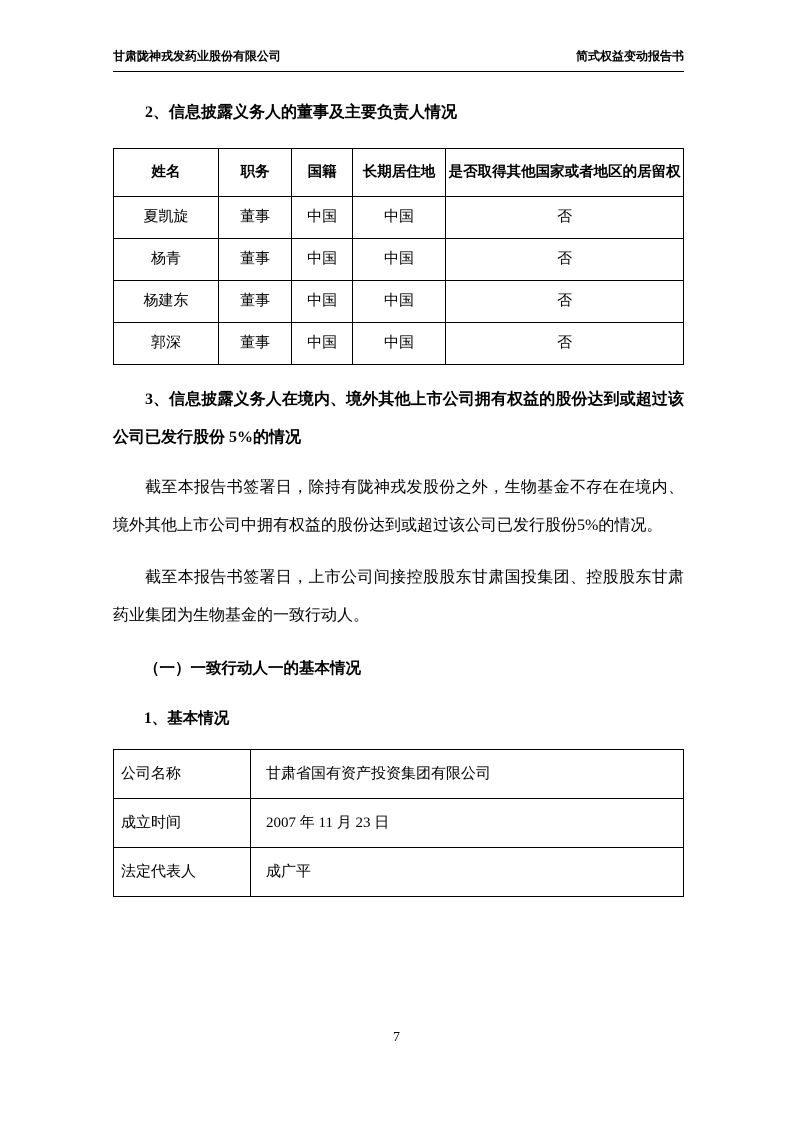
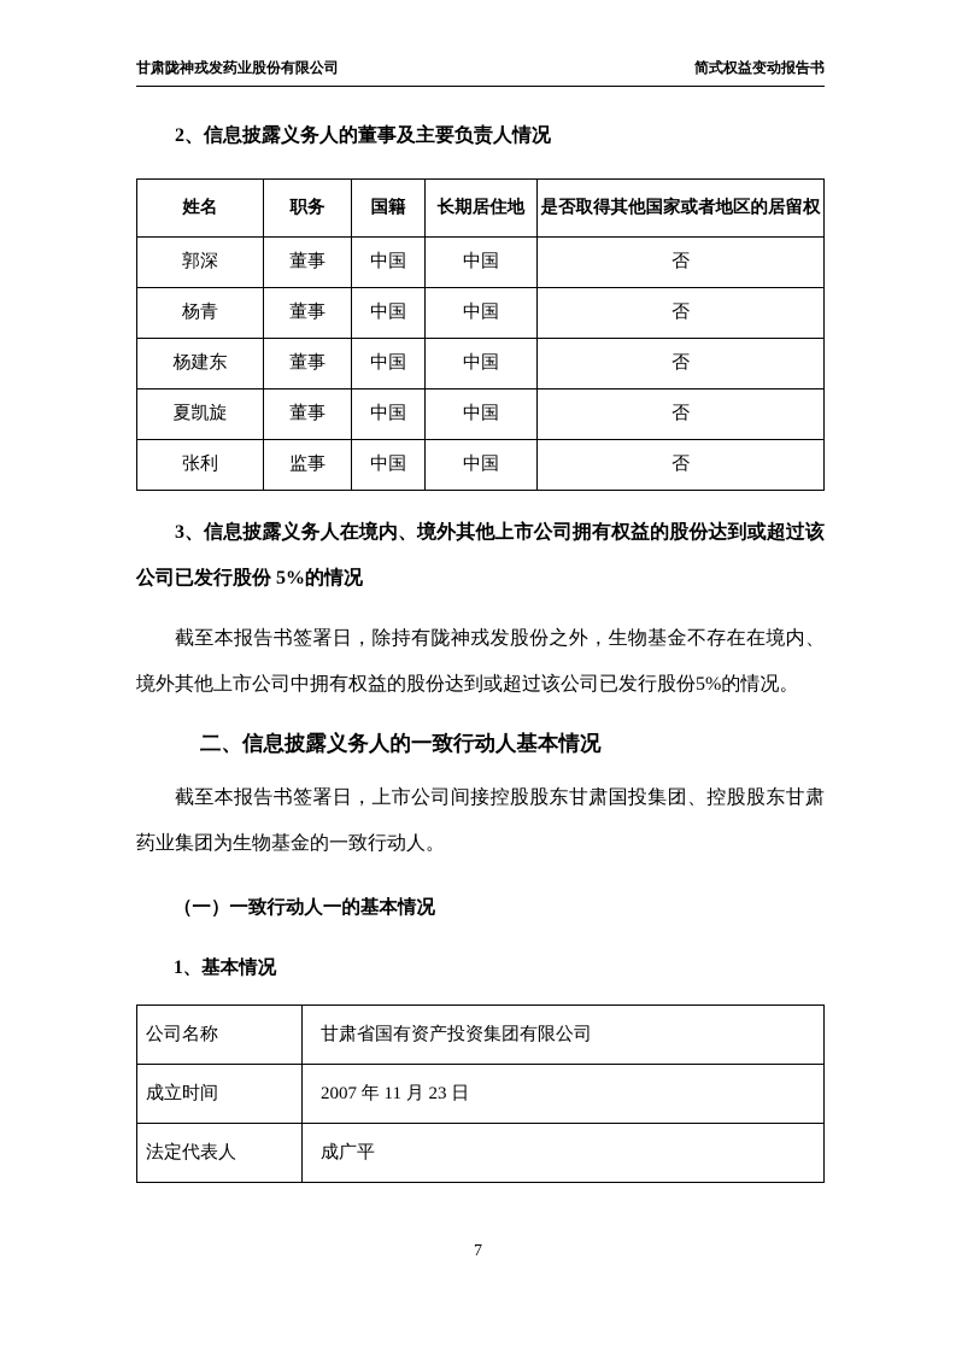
  甘肃陇神戎发药业股份有限公司
  简式权益变动报告书
  2、信息披露义务人的董事及主要负责人情况
  姓名	职务	国籍	长期居住地	是否取得其他国家或者地区的居留权
- 夏凯旋	董事	中国	中国	否
+ 郭深	董事	中国	中国	否
  杨青	董事	中国	中国	否
  杨建东	董事	中国	中国	否
- 郭深	董事	中国	中国	否
+ 夏凯旋	董事	中国	中国	否
+ 张利	监事	中国	中国	否
  3、信息披露义务人在境内、境外其他上市公司拥有权益的股份达到或超过该公司已发行股份 5%的情况
  截至本报告书签署日，除持有陇神戎发股份之外，生物基金不存在在境内、境外其他上市公司中拥有权益的股份达到或超过该公司已发行股份5%的情况。
+ 二、信息披露义务人的一致行动人基本情况
  截至本报告书签署日，上市公司间接控股股东甘肃国投集团、控股股东甘肃药业集团为生物基金的一致行动人。
  （一）一致行动人一的基本情况
  1、基本情况
  公司名称	甘肃省国有资产投资集团有限公司
  成立时间	2007 年 11 月 23 日
  法定代表人	成广平
  7
